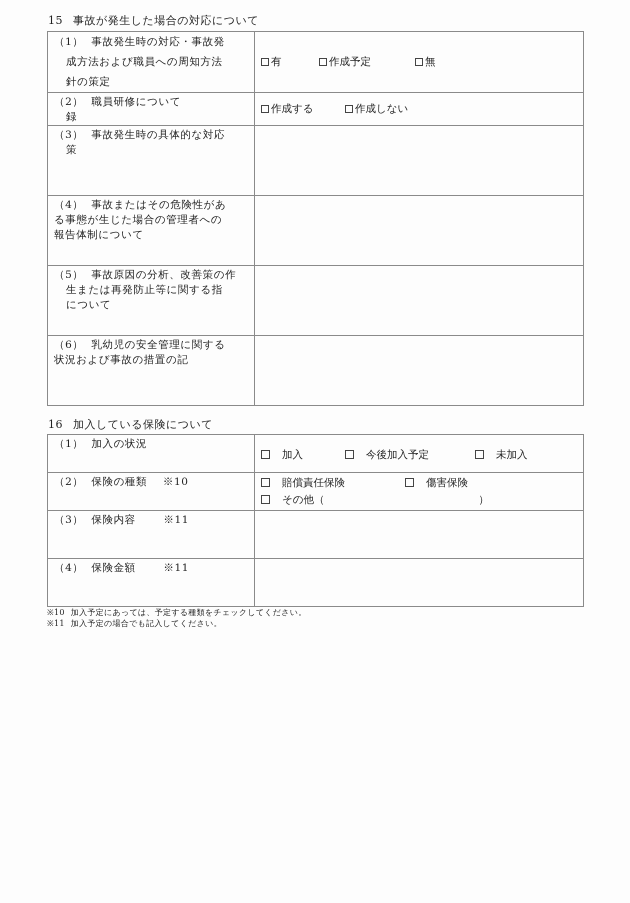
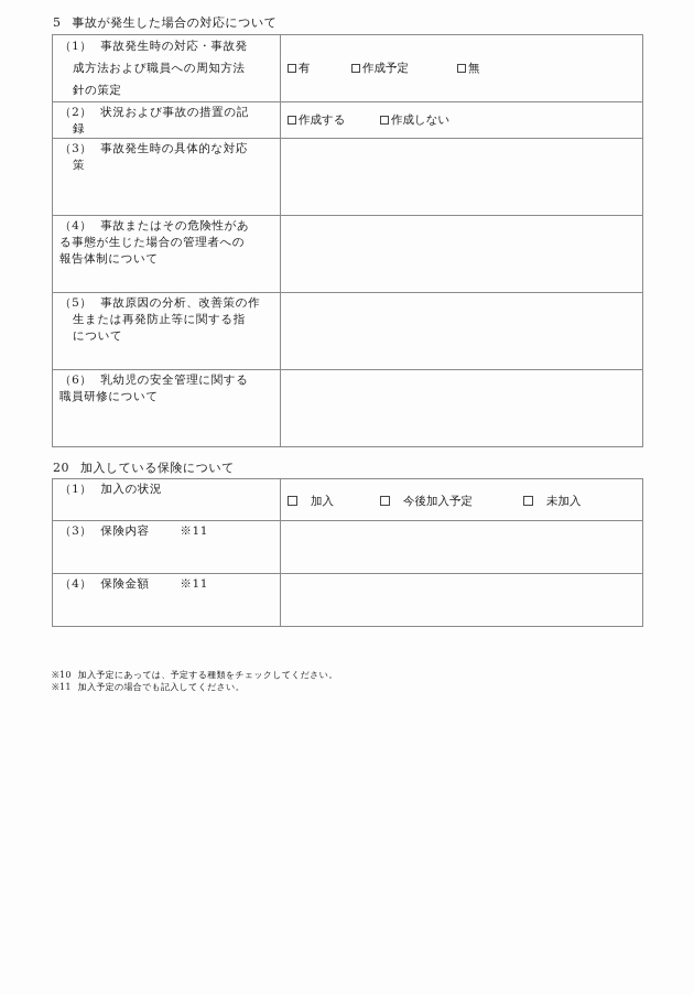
- 15 事故が発生した場合の対応について
+ 5 事故が発生した場合の対応について
  （1） 事故発生時の対応・事故発 成方法および職員への周知方法 針の策定	有 作成予定 無
- （2） 職員研修について 録	作成する 作成しない
+ （2） 状況および事故の措置の記 録	作成する 作成しない
  （3） 事故発生時の具体的な対応 策
  （4） 事故またはその危険性があ る事態が生じた場合の管理者への 報告体制について
  （5） 事故原因の分析、改善策の作 生または再発防止等に関する指 について
- （6） 乳幼児の安全管理に関する 状況および事故の措置の記
+ （6） 乳幼児の安全管理に関する 職員研修について
- 16 加入している保険について
+ 20 加入している保険について
  （1） 加入の状況	加入 今後加入予定 未加入
- （2） 保険の種類 ※10	賠償責任保険 傷害保険 その他（ ）
  （3） 保険内容 ※11
  （4） 保険金額 ※11
  ※10 加入予定にあっては、予定する種類をチェックしてください。
  ※11 加入予定の場合でも記入してください。
